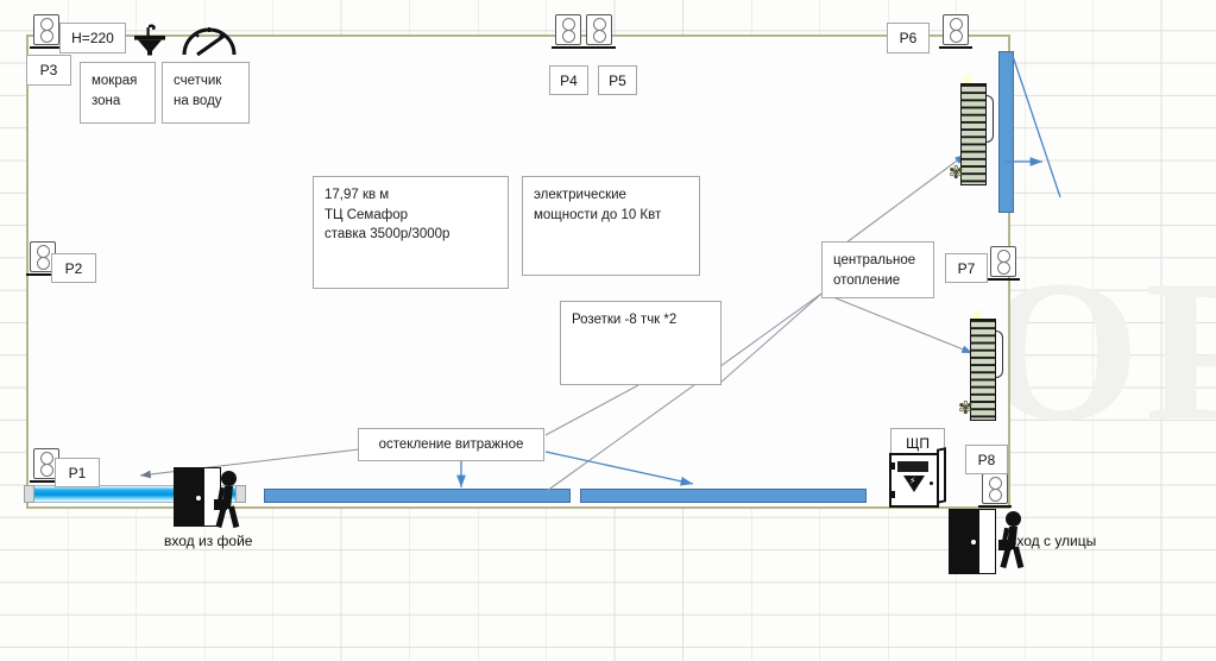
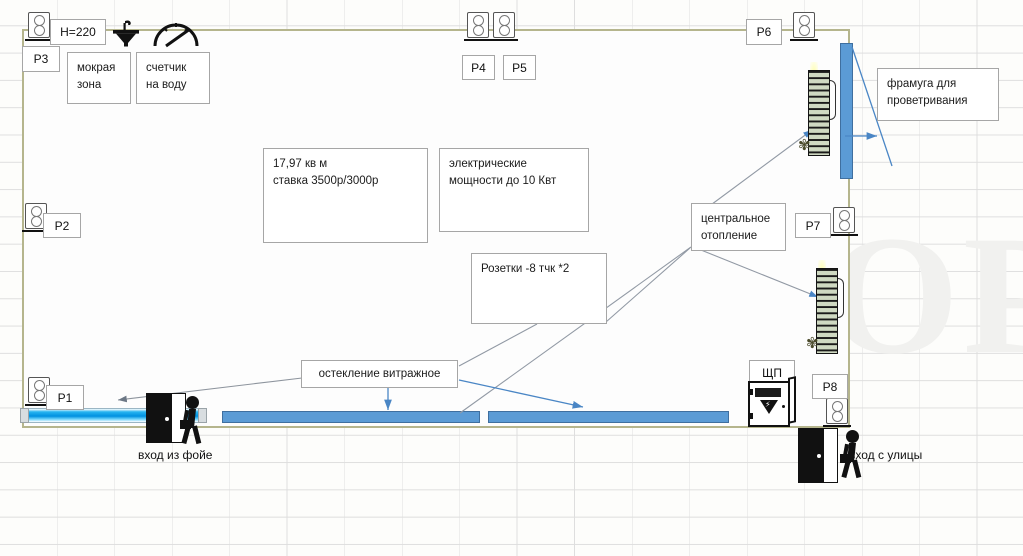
  Р3
  H=220
  мокрая
  зона
  счетчик
  на воду
  Р4
  Р5
  Р6
  Р2
  Р1
  Р7
  Р8
  17,97 кв м
- ТЦ Семафор
  ставка 3500р/3000р
  электрические
  мощности до 10 Квт
  Розетки -8 тчк *2
  центральное
  отопление
+ фрамуга для
+ проветривания
  остекление витражное
  ЩП
  ✾
  ✾
  вход из фойе
  вход с улицы
